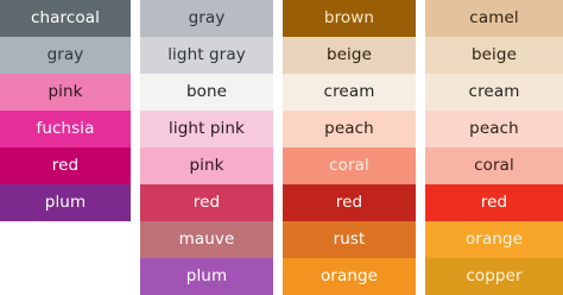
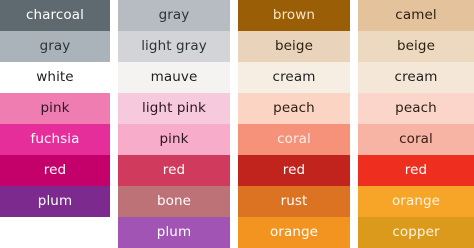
  charcoal
  gray
+ white
  pink
  fuchsia
  red
  plum
  gray
  light gray
- bone
+ mauve
  light pink
  pink
  red
- mauve
+ bone
  plum
  brown
  beige
  cream
  peach
  coral
  red
  rust
  orange
  camel
  beige
  cream
  peach
  coral
  red
  orange
  copper
